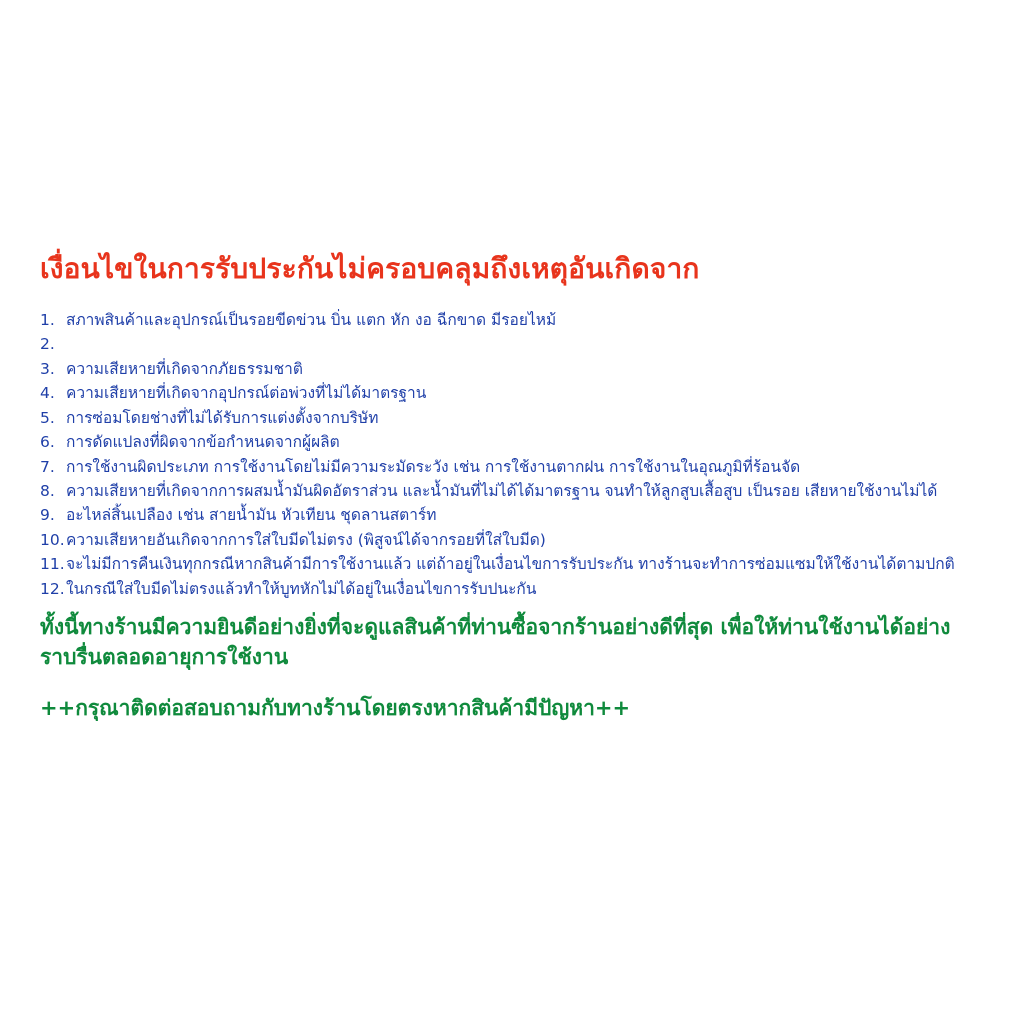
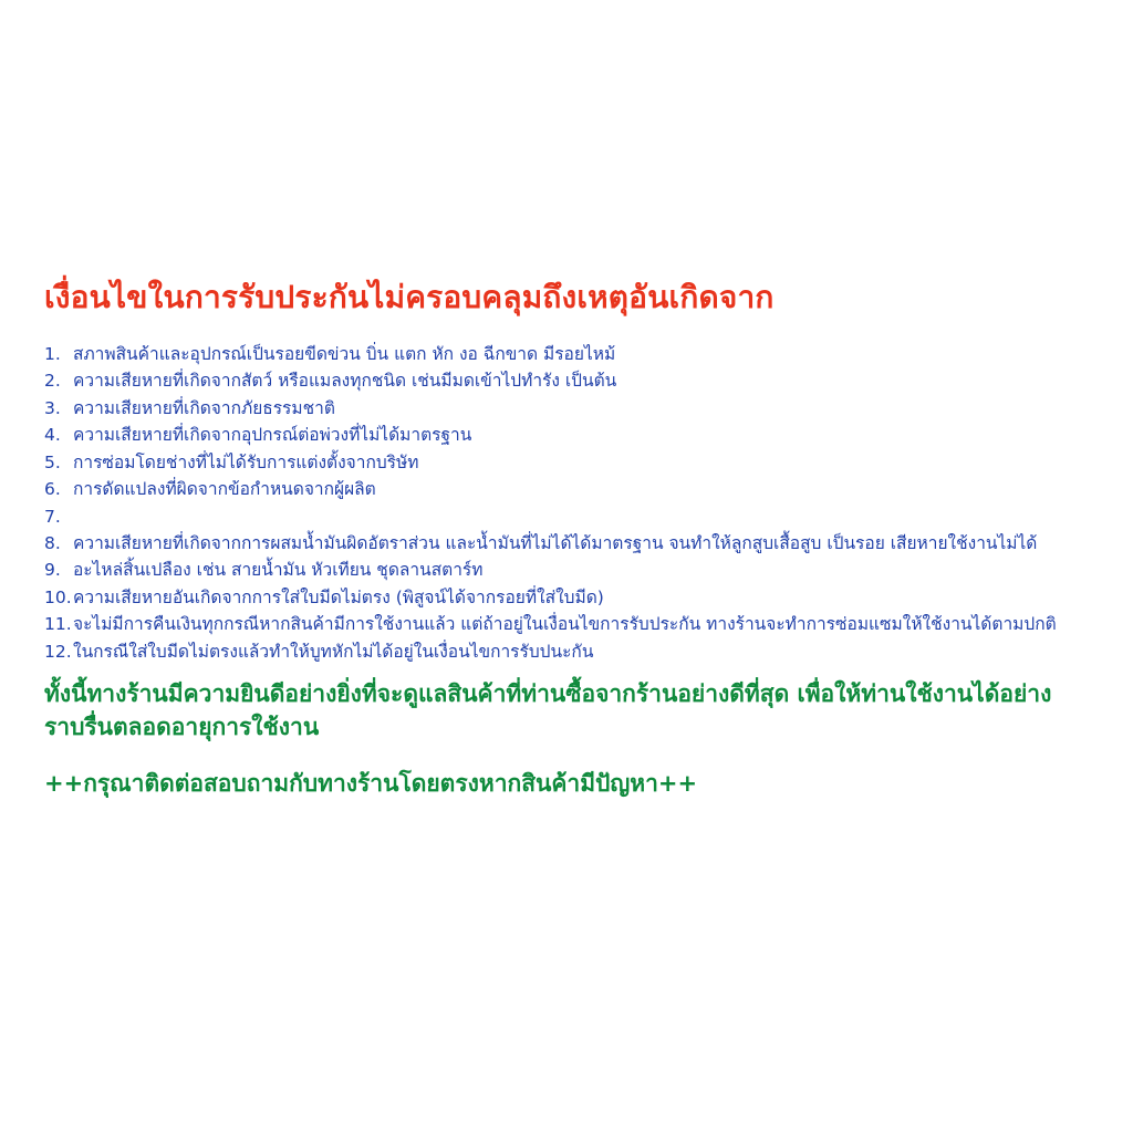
  เงื่อนไขในการรับประกันไม่ครอบคลุมถึงเหตุอันเกิดจาก
  1.
  สภาพสินค้าและอุปกรณ์เป็นรอยขีดข่วน บิ่น แตก หัก งอ ฉีกขาด มีรอยไหม้
  2.
+ ความเสียหายที่เกิดจากสัตว์ หรือแมลงทุกชนิด เช่นมีมดเข้าไปทำรัง เป็นต้น
  3.
  ความเสียหายที่เกิดจากภัยธรรมชาติ
  4.
  ความเสียหายที่เกิดจากอุปกรณ์ต่อพ่วงที่ไม่ได้มาตรฐาน
  5.
  การซ่อมโดยช่างที่ไม่ได้รับการแต่งตั้งจากบริษัท
  6.
  การดัดแปลงที่ผิดจากข้อกำหนดจากผู้ผลิต
  7.
- การใช้งานผิดประเภท การใช้งานโดยไม่มีความระมัดระวัง เช่น การใช้งานตากฝน การใช้งานในอุณภูมิที่ร้อนจัด
  8.
  ความเสียหายที่เกิดจากการผสมน้ำมันผิดอัตราส่วน และน้ำมันที่ไม่ได้ได้มาตรฐาน จนทำให้ลูกสูบเสื้อสูบ เป็นรอย เสียหายใช้งานไม่ได้
  9.
  อะไหล่สิ้นเปลือง เช่น สายน้ำมัน หัวเทียน ชุดลานสตาร์ท
  10.
  ความเสียหายอันเกิดจากการใส่ใบมีดไม่ตรง (พิสูจน์ได้จากรอยที่ใส่ใบมีด)
  11.
  จะไม่มีการคืนเงินทุกกรณีหากสินค้ามีการใช้งานแล้ว แต่ถ้าอยู่ในเงื่อนไขการรับประกัน ทางร้านจะทำการซ่อมแซมให้ใช้งานได้ตามปกติ
  12.
  ในกรณีใส่ใบมีดไม่ตรงแล้วทำให้บูทหักไม่ได้อยู่ในเงื่อนไขการรับปนะกัน
  ทั้งนี้ทางร้านมีความยินดีอย่างยิ่งที่จะดูแลสินค้าที่ท่านซื้อจากร้านอย่างดีที่สุด เพื่อให้ท่านใช้งานได้อย่างราบรื่นตลอดอายุการใช้งาน
  ++กรุณาติดต่อสอบถามกับทางร้านโดยตรงหากสินค้ามีปัญหา++
